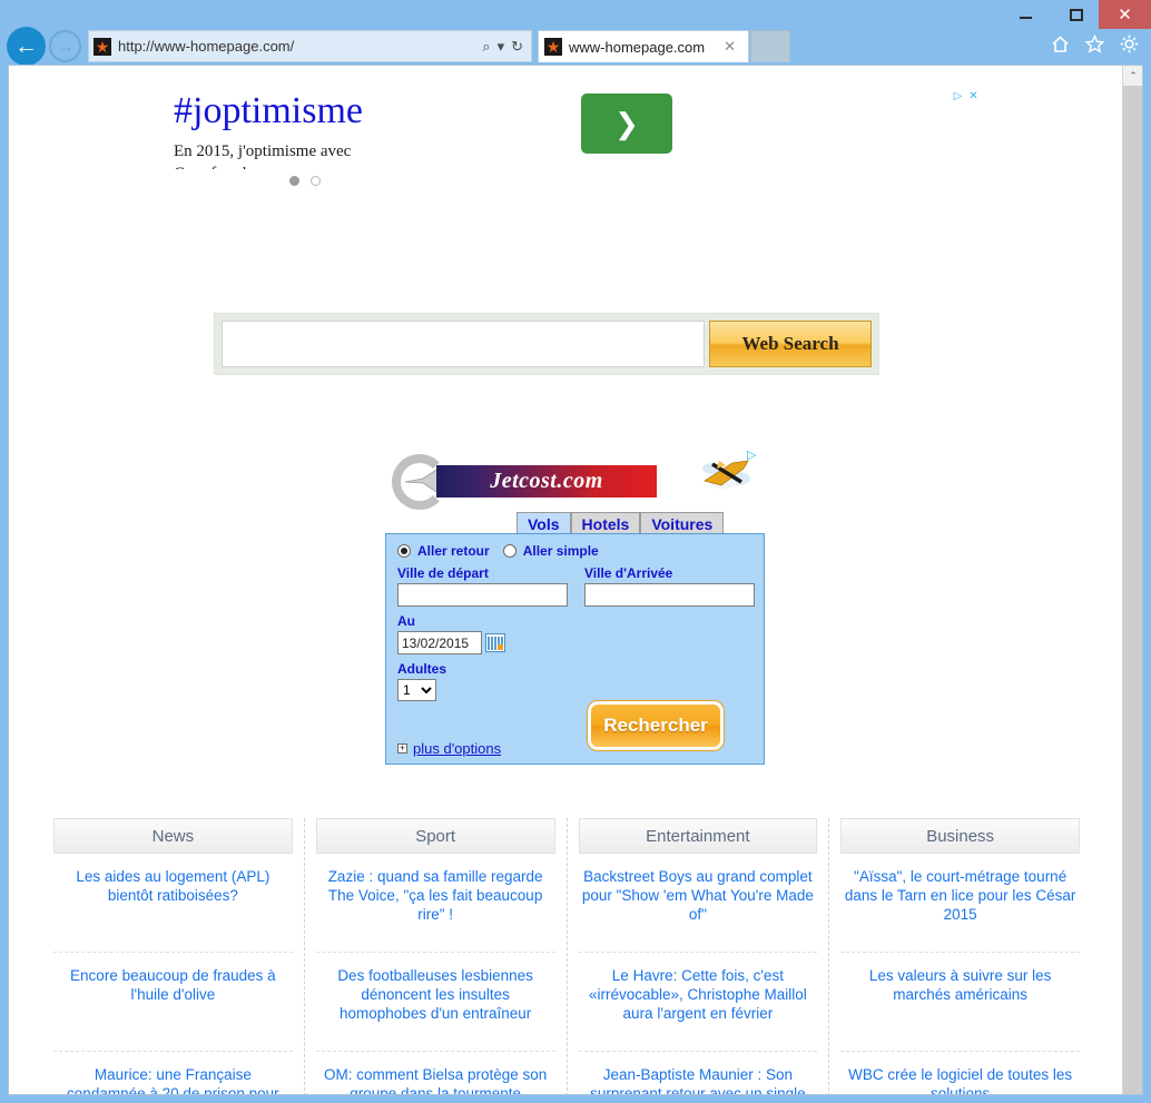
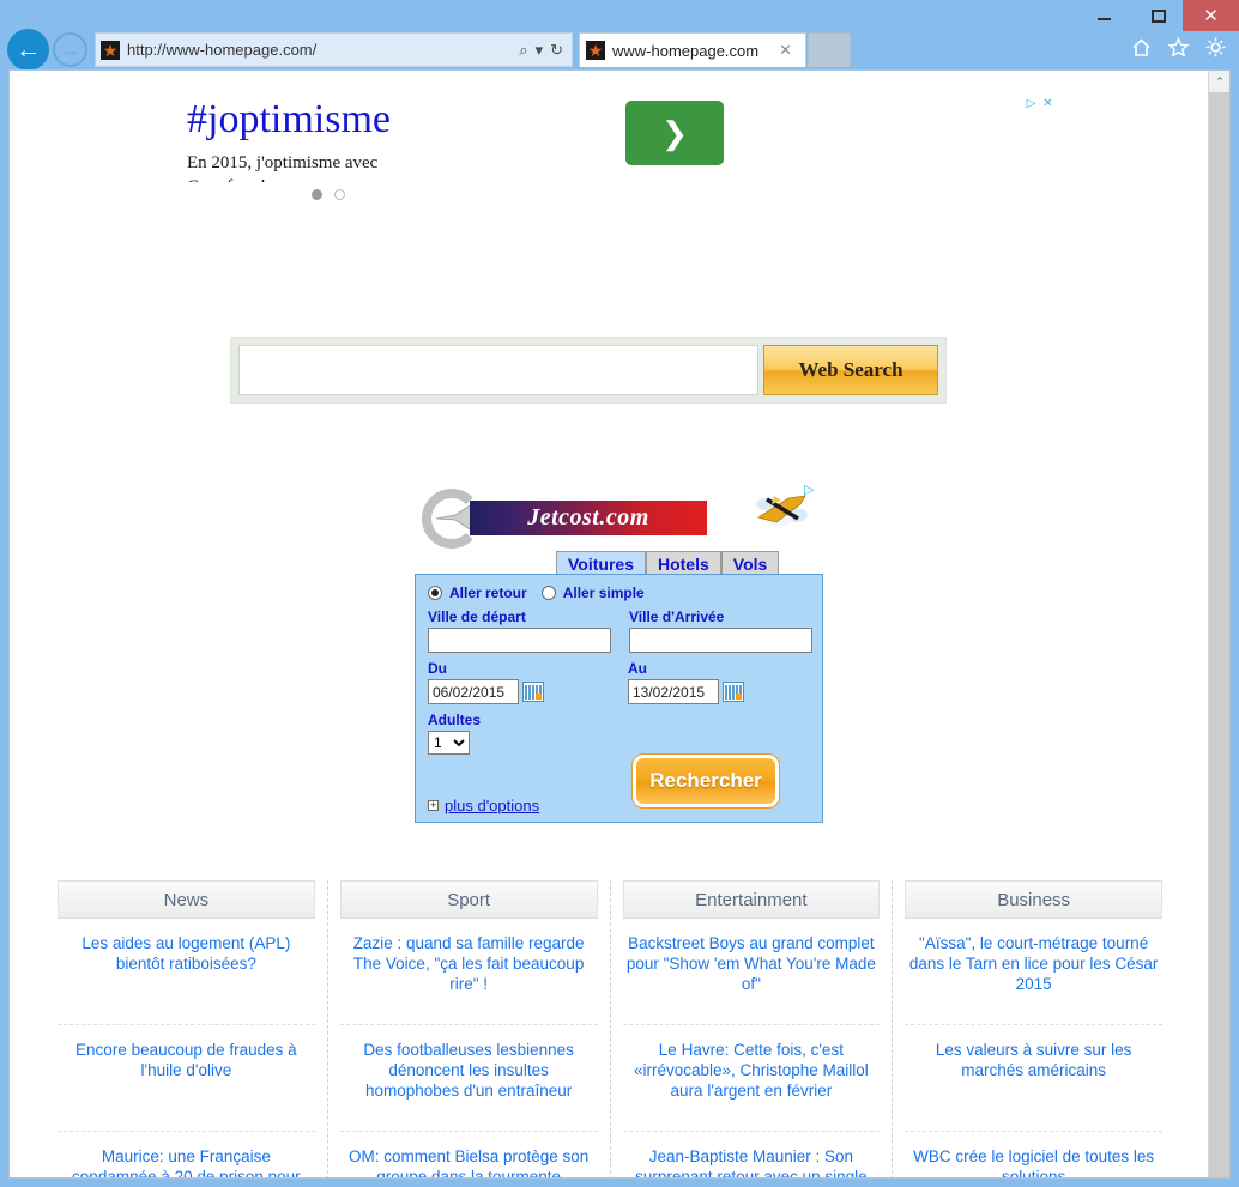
  ✕
  ←
  →
  ★
  http://www-homepage.com/
  ⌕
  ▾
  ↻
  ★
  www-homepage.com
  ✕
  #joptimisme
  ❯
  ▷
  ✕
  Web Search
  Jetcost.com
  ▷
- Vols
+ Voitures
  Hotels
- Voitures
+ Vols
  Aller retour
  Aller simple
  Ville de départ
  Ville d'Arrivée
+ Du
+ 06/02/2015
  Au
  13/02/2015
  Adultes
  1
  +
  plus d'options
  Rechercher
  News
  Les aides au logement (APL) bientôt ratiboisées?
  Encore beaucoup de fraudes à l'huile d'olive
  Maurice: une Française condamnée à 20 de prison pour
  Sport
  Zazie : quand sa famille regarde The Voice, "ça les fait beaucoup rire" !
  Des footballeuses lesbiennes dénoncent les insultes homophobes d'un entraîneur
  OM: comment Bielsa protège son groupe dans la tourmente
  Entertainment
  Backstreet Boys au grand complet pour "Show 'em What You're Made of"
  Le Havre: Cette fois, c'est «irrévocable», Christophe Maillol aura l'argent en février
  Jean-Baptiste Maunier : Son surprenant retour avec un single
  Business
  "Aïssa", le court-métrage tourné dans le Tarn en lice pour les César 2015
  Les valeurs à suivre sur les marchés américains
  WBC crée le logiciel de toutes les solutions
  ⌃
